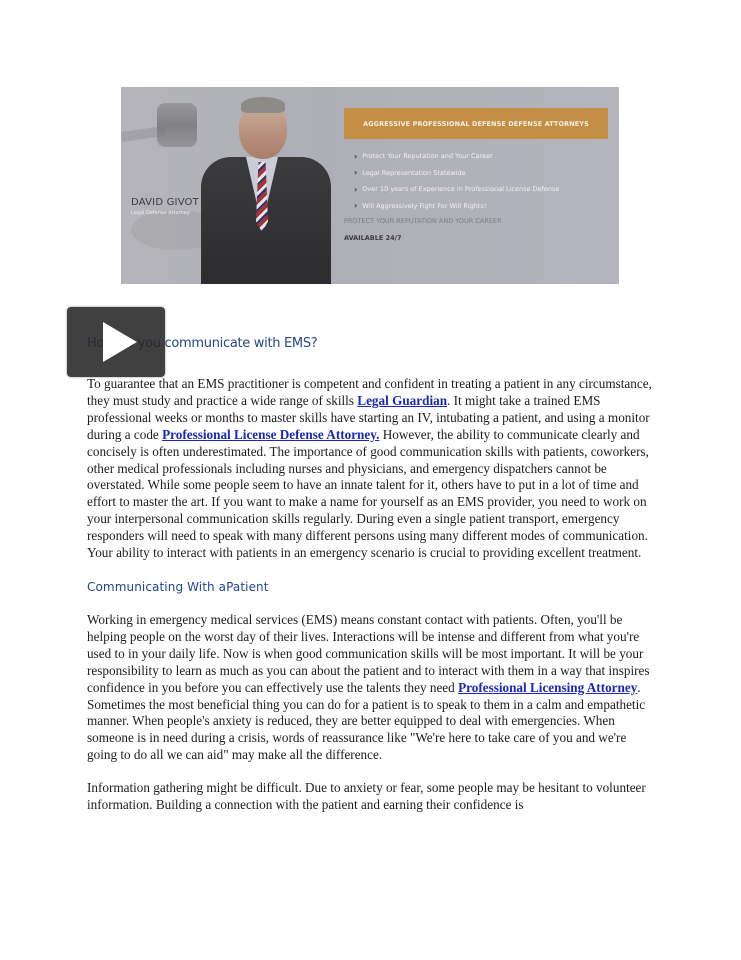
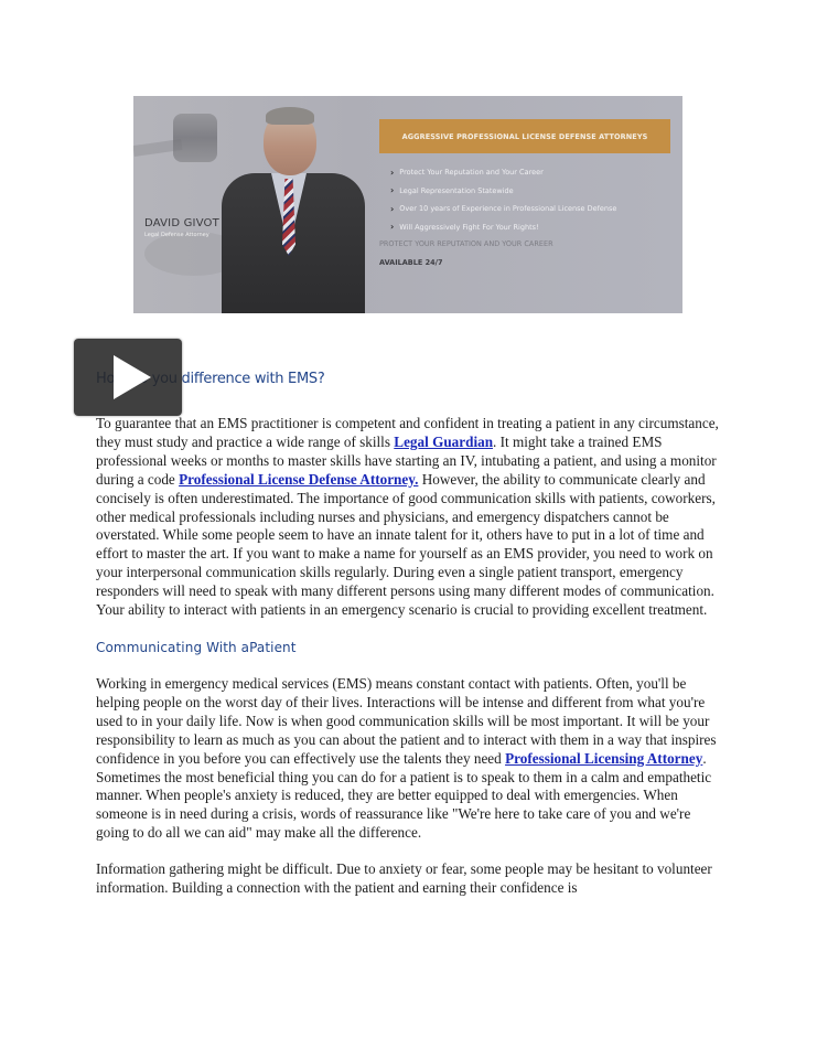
  DAVID GIVOT
- AGGRESSIVE PROFESSIONAL DEFENSE DEFENSE ATTORNEYS
+ AGGRESSIVE PROFESSIONAL LICENSE DEFENSE ATTORNEYS
  ›
  Protect Your Reputation and Your Career
  ›
  Legal Representation Statewide
  ›
  Over 10 years of Experience in Professional License Defense
  ›
- Will Aggressively Fight For Will Rights!
+ Will Aggressively Fight For Your Rights!
  PROTECT YOUR REPUTATION AND YOUR CAREER
  AVAILABLE 24/7
- How do you communicate with EMS?
+ How do you difference with EMS?
  To guarantee that an EMS practitioner is competent and confident in treating a patient in any circumstance, they must study and practice a wide range of skills Legal Guardian. It might take a trained EMS professional weeks or months to master skills have starting an IV, intubating a patient, and using a monitor during a code Professional License Defense Attorney. However, the ability to communicate clearly and concisely is often underestimated. The importance of good communication skills with patients, coworkers, other medical professionals including nurses and physicians, and emergency dispatchers cannot be overstated. While some people seem to have an innate talent for it, others have to put in a lot of time and effort to master the art. If you want to make a name for yourself as an EMS provider, you need to work on your interpersonal communication skills regularly. During even a single patient transport, emergency responders will need to speak with many different persons using many different modes of communication. Your ability to interact with patients in an emergency scenario is crucial to providing excellent treatment.
  Communicating With aPatient
  Working in emergency medical services (EMS) means constant contact with patients. Often, you'll be helping people on the worst day of their lives. Interactions will be intense and different from what you're used to in your daily life. Now is when good communication skills will be most important. It will be your responsibility to learn as much as you can about the patient and to interact with them in a way that inspires confidence in you before you can effectively use the talents they need Professional Licensing Attorney. Sometimes the most beneficial thing you can do for a patient is to speak to them in a calm and empathetic manner. When people's anxiety is reduced, they are better equipped to deal with emergencies. When someone is in need during a crisis, words of reassurance like "We're here to take care of you and we're going to do all we can aid" may make all the difference.
  Information gathering might be difficult. Due to anxiety or fear, some people may be hesitant to volunteer information. Building a connection with the patient and earning their confidence is
